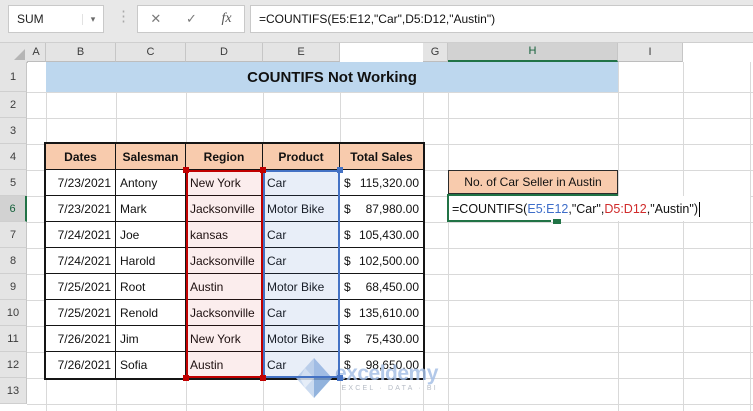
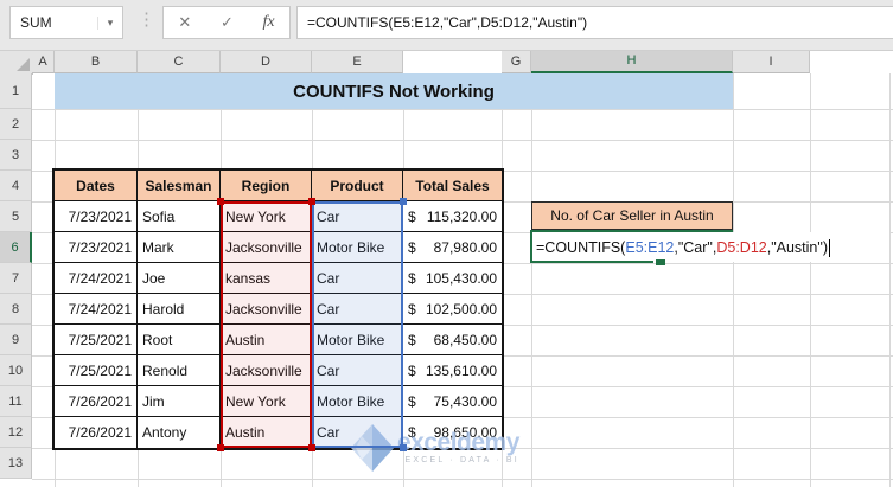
  SUM
  ▾
  ⋮
  ✕
  ✓
  fx
  =COUNTIFS(E5:E12,"Car",D5:D12,"Austin")
  A
  B
  C
  D
  E
  G
  H
  I
  1
  2
  3
  4
  5
  6
  7
  8
  9
  10
  11
  12
  13
  COUNTIFS Not Working
  Dates
  Salesman
  Region
  Product
  Total Sales
  7/23/2021
- Antony
+ Sofia
  New York
  Car
  $
  115,320.00
  7/23/2021
  Mark
  Jacksonville
  Motor Bike
  $
  87,980.00
  7/24/2021
  Joe
  kansas
  Car
  $
  105,430.00
  7/24/2021
  Harold
  Jacksonville
  Car
  $
  102,500.00
  7/25/2021
  Root
  Austin
  Motor Bike
  $
  68,450.00
  7/25/2021
  Renold
  Jacksonville
  Car
  $
  135,610.00
  7/26/2021
  Jim
  New York
  Motor Bike
  $
  75,430.00
  7/26/2021
- Sofia
+ Antony
  Austin
  Car
  $
  98,650.00
  exceldemy
  No. of Car Seller in Austin
  =COUNTIFS(
  E5:E12
  ,"Car",
  D5:D12
  ,"Austin")
